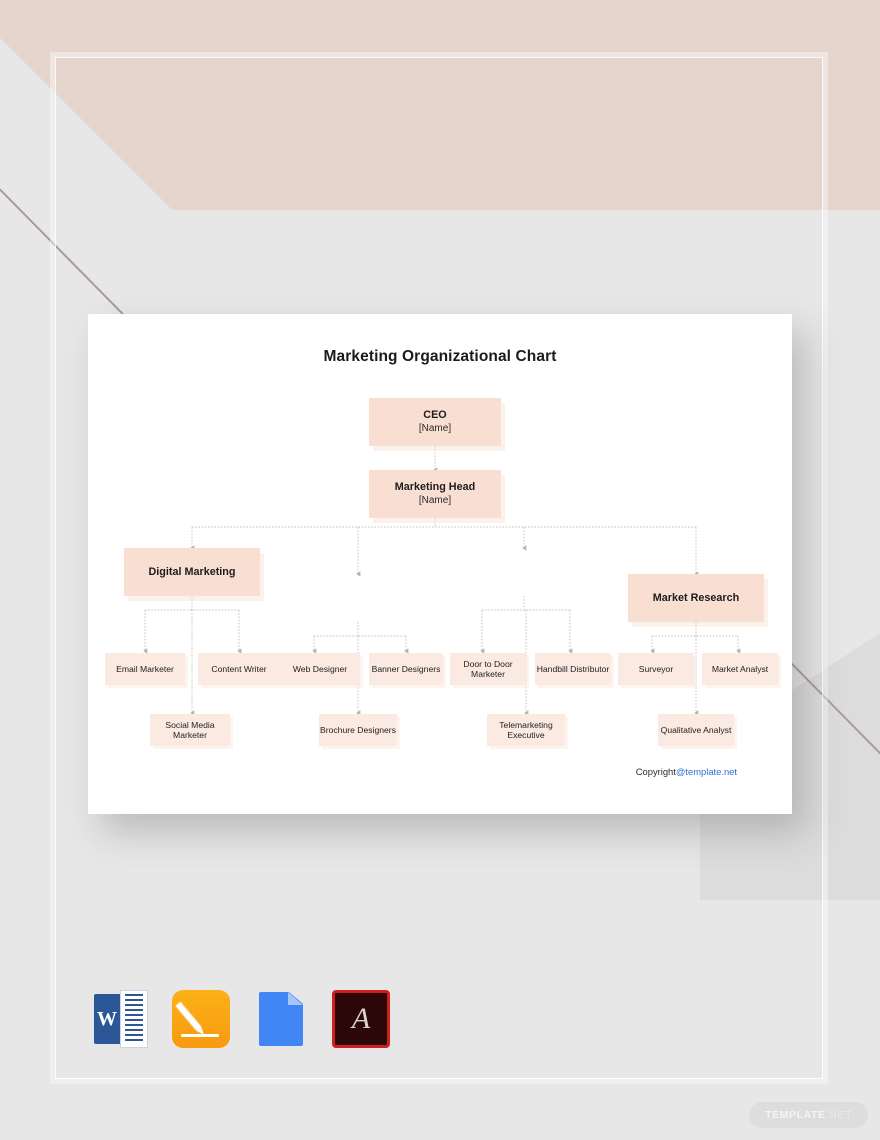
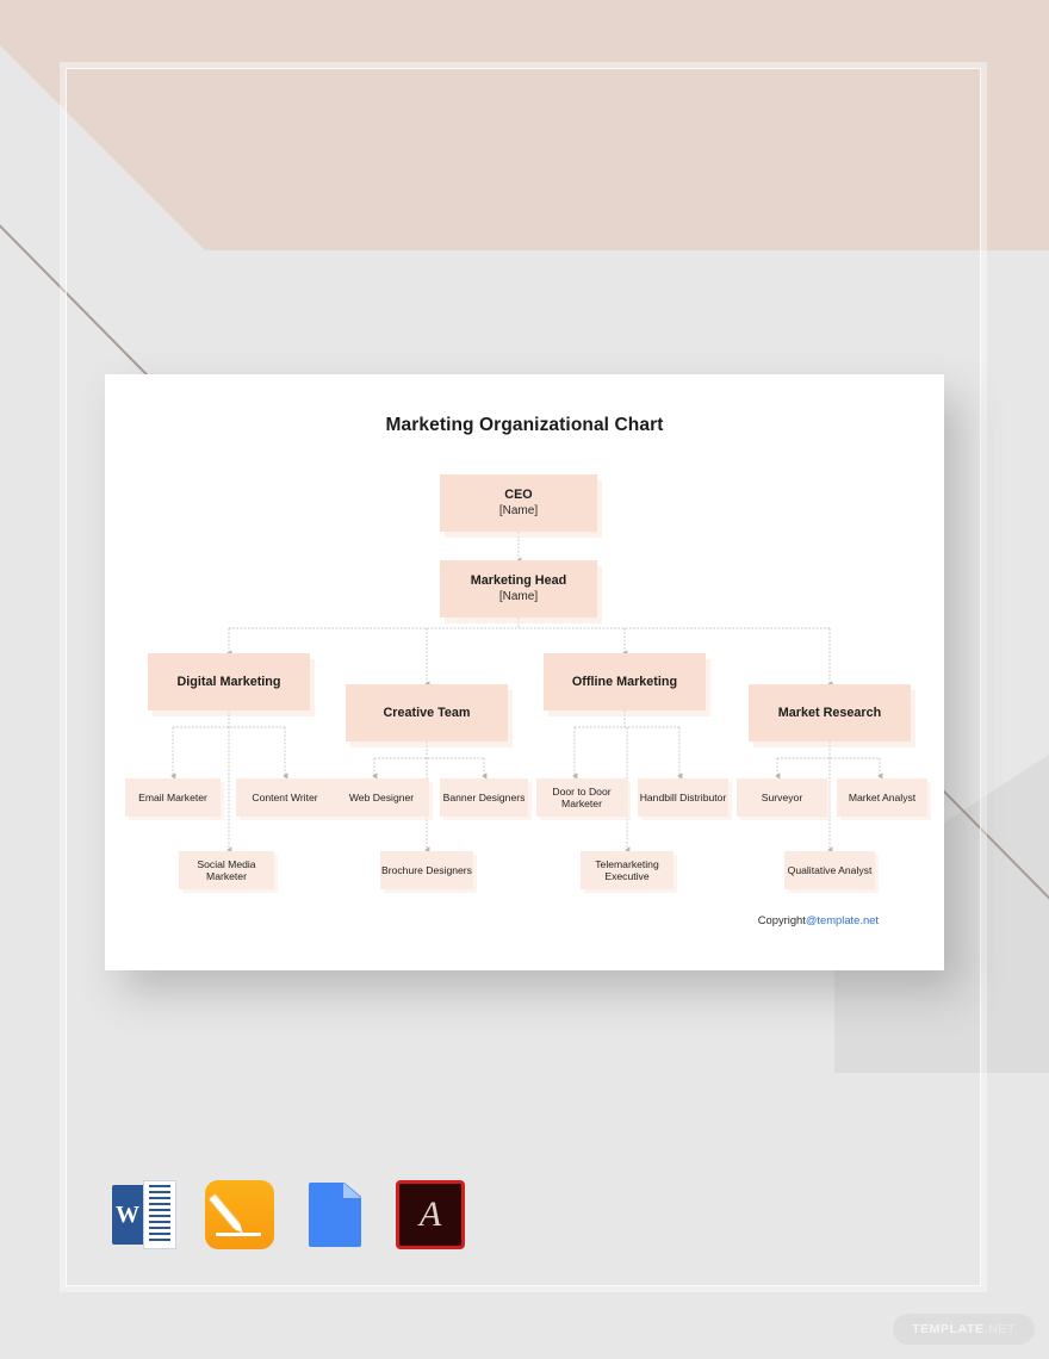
  Marketing Organizational Chart
  CEO
  [Name]
  Marketing Head
  [Name]
  Digital Marketing
+ Creative Team
+ Offline Marketing
  Market Research
  Email Marketer
  Content Writer
  Web Designer
  Banner Designers
  Door to Door Marketer
  Handbill Distributor
  Surveyor
  Market Analyst
  Social Media Marketer
  Brochure Designers
  Telemarketing Executive
  Qualitative Analyst
  Copyright@template.net
  W
  A
